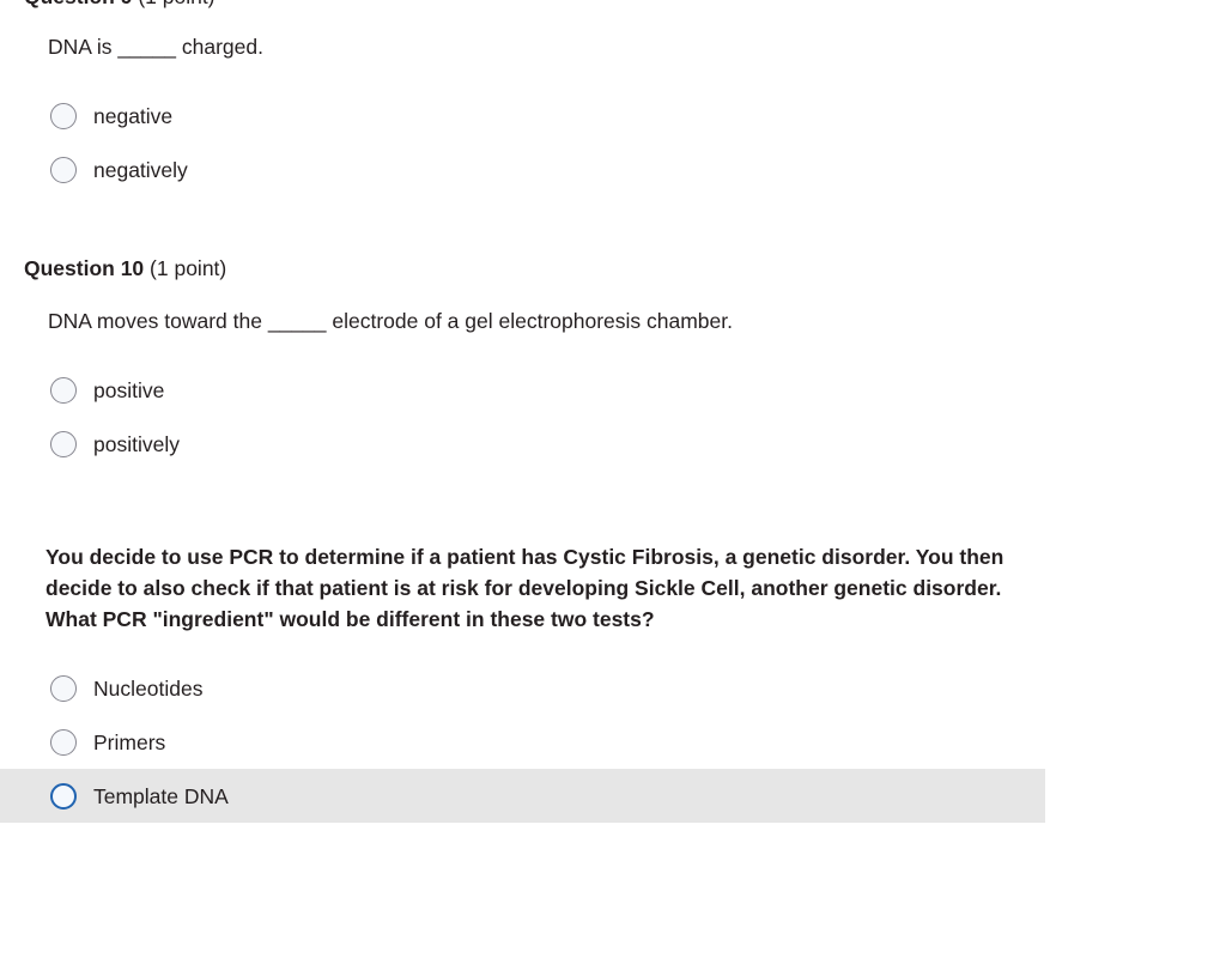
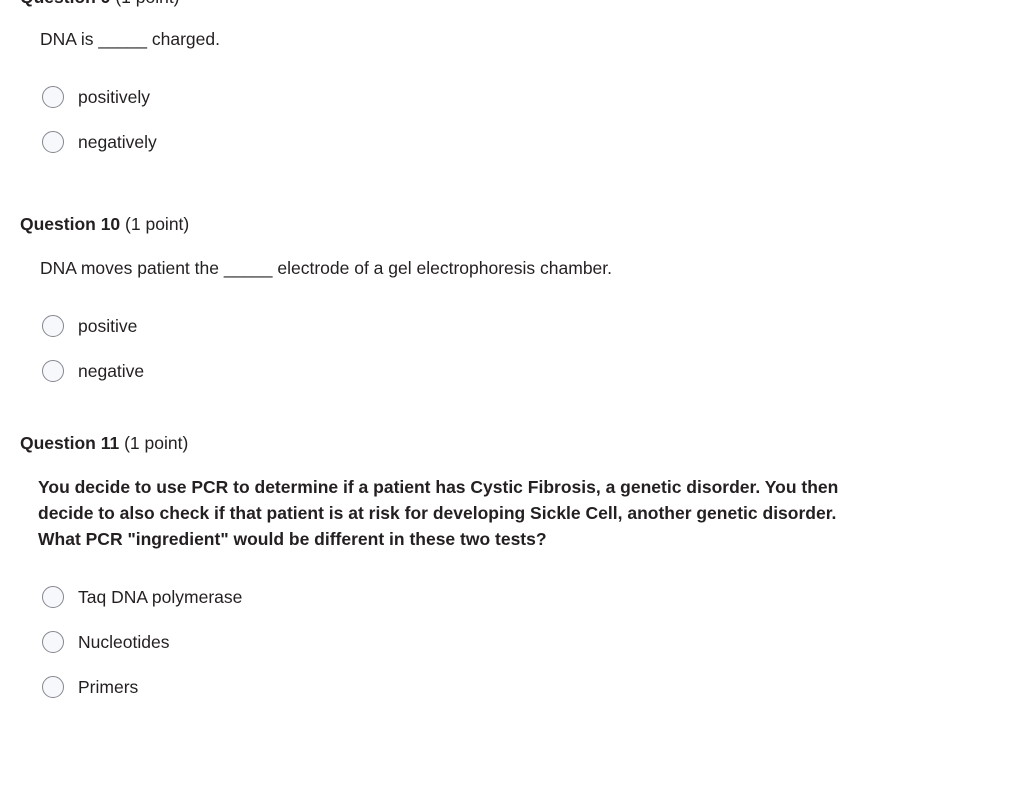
  DNA is _____ charged.
- negative
+ positively
  negatively
  Question 10 (1 point)
- DNA moves toward the _____ electrode of a gel electrophoresis chamber.
+ DNA moves patient the _____ electrode of a gel electrophoresis chamber.
  positive
- positively
+ negative
+ Question 11 (1 point)
  You decide to use PCR to determine if a patient has Cystic Fibrosis, a genetic disorder. You then decide to also check if that patient is at risk for developing Sickle Cell, another genetic disorder. What PCR "ingredient" would be different in these two tests?
+ Taq DNA polymerase
  Nucleotides
  Primers
- Template DNA
